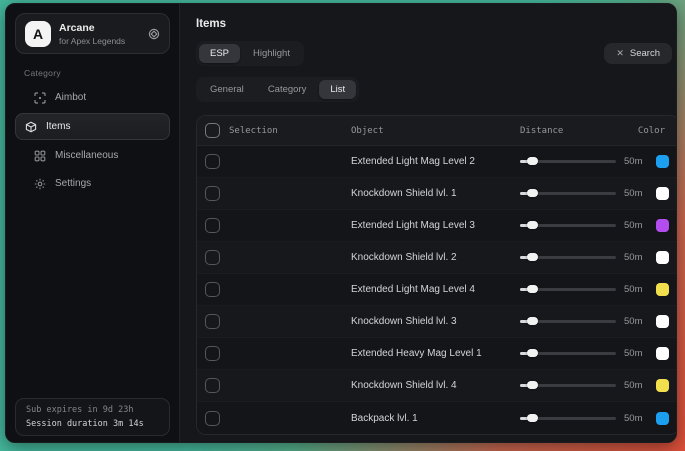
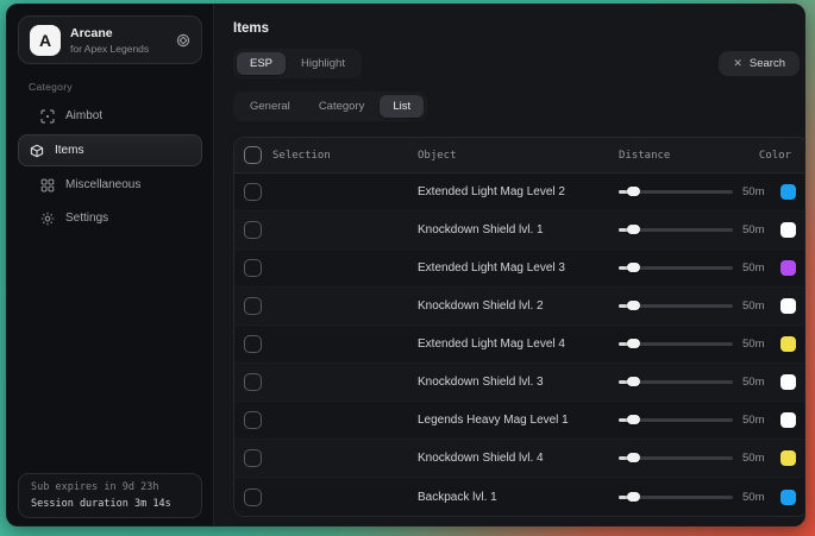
  A
  Arcane
  for Apex Legends
  Category
  Aimbot
  Items
  Miscellaneous
  Settings
  Sub expires in 9d 23h
  Session duration 3m 14s
  Items
  ESP
  Highlight
  ✕
  Search
  General
  Category
  List
  Selection
  Object
  Distance
  Color
  Extended Light Mag Level 2
  50m
  Knockdown Shield lvl. 1
  50m
  Extended Light Mag Level 3
  50m
  Knockdown Shield lvl. 2
  50m
  Extended Light Mag Level 4
  50m
  Knockdown Shield lvl. 3
  50m
- Extended Heavy Mag Level 1
+ Legends Heavy Mag Level 1
  50m
  Knockdown Shield lvl. 4
  50m
  Backpack lvl. 1
  50m
